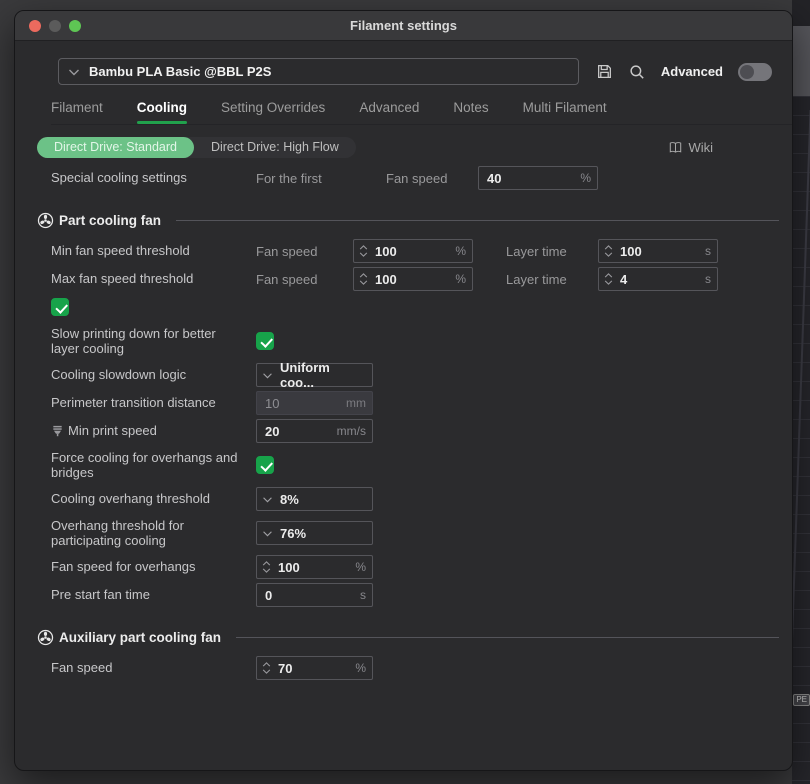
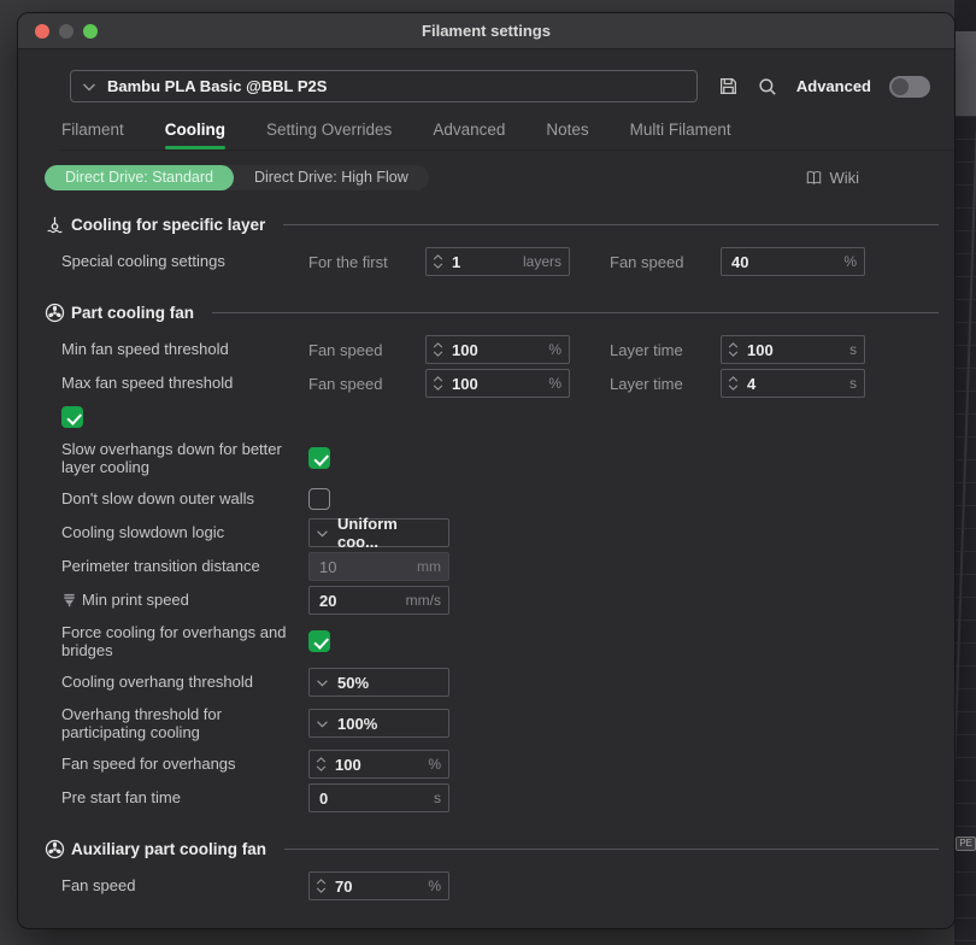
  PE
  Filament settings
  Bambu PLA Basic @BBL P2S
  Advanced
  Filament
  Cooling
  Setting Overrides
  Advanced
  Notes
  Multi Filament
  Direct Drive: Standard
  Direct Drive: High Flow
  Wiki
+ Cooling for specific layer
  Special cooling settings
  For the first
+ 1
+ layers
  Fan speed
  40
  %
  Part cooling fan
  Min fan speed threshold
  Fan speed
  100
  %
  Layer time
  100
  s
  Max fan speed threshold
  Fan speed
  100
  %
  Layer time
  4
  s
- Slow printing down for better layer cooling
+ Slow overhangs down for better layer cooling
+ Don't slow down outer walls
  Cooling slowdown logic
  Uniform coo...
  Perimeter transition distance
  10
  mm
  Min print speed
  20
  mm/s
  Force cooling for overhangs and bridges
  Cooling overhang threshold
- 8%
+ 50%
  Overhang threshold for participating cooling
- 76%
+ 100%
  Fan speed for overhangs
  100
  %
  Pre start fan time
  0
  s
  Auxiliary part cooling fan
  Fan speed
  70
  %
